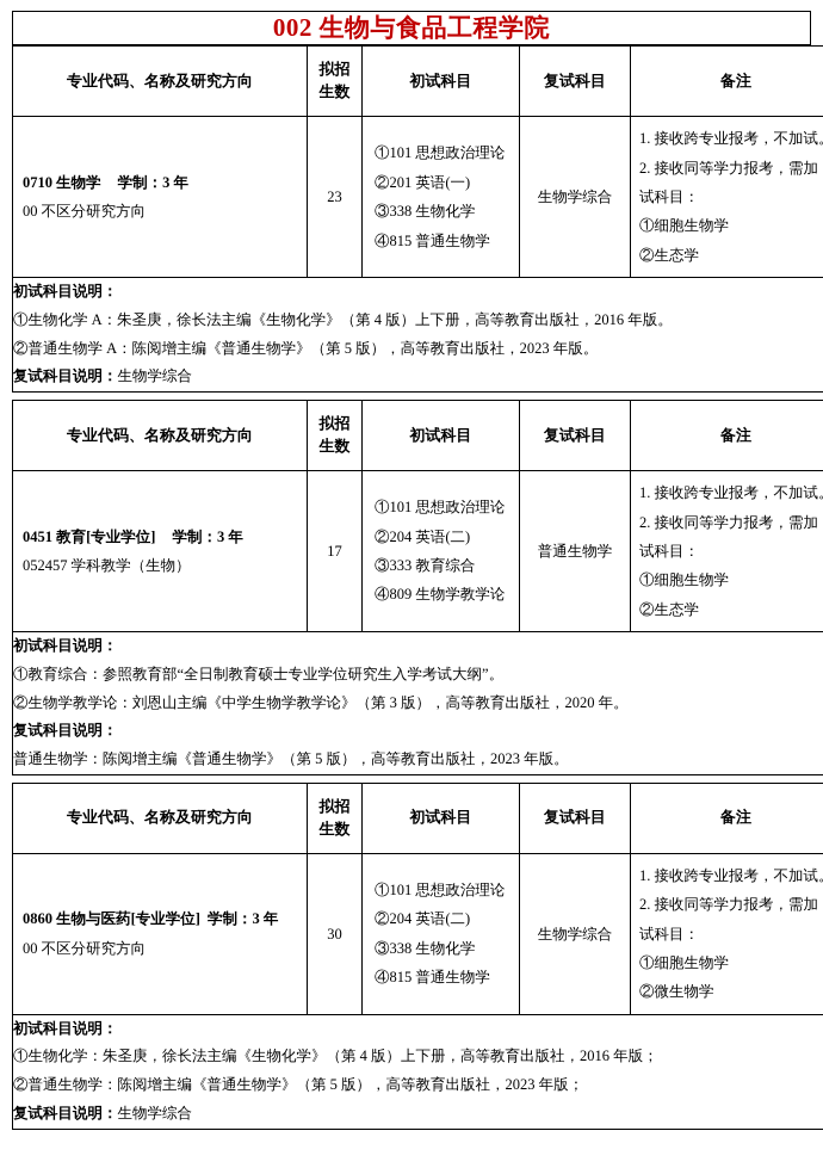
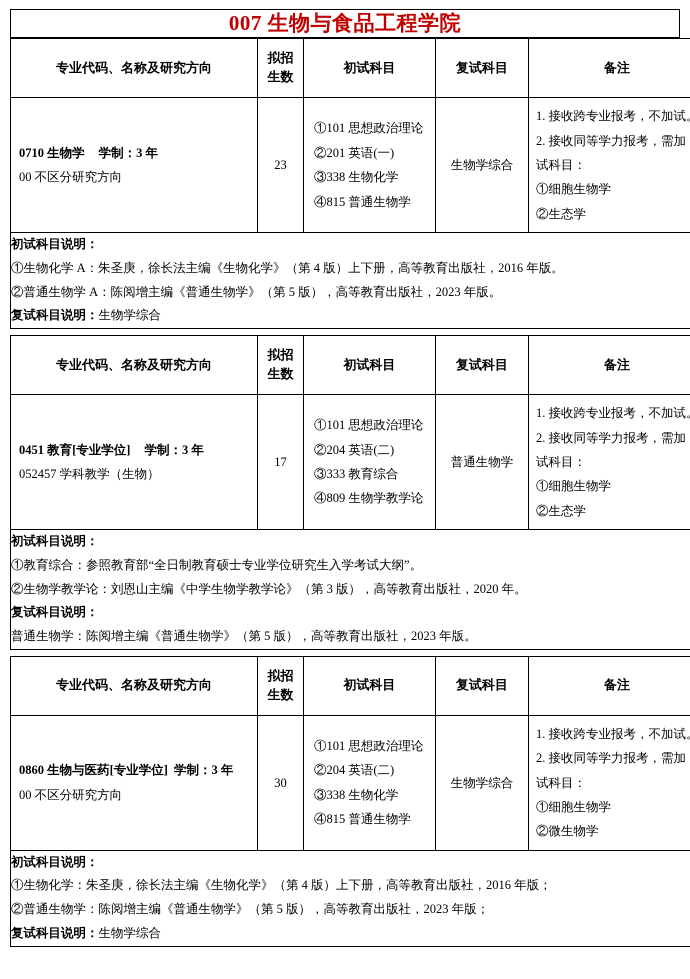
- 002 生物与食品工程学院
+ 007 生物与食品工程学院
  专业代码、名称及研究方向	拟招 生数	初试科目	复试科目	备注
  0710 生物学 学制：3 年 00 不区分研究方向	23	①101 思想政治理论 ②201 英语(一) ③338 生物化学 ④815 普通生物学	生物学综合	1. 接收跨专业报考，不加试 2. 接收同等学力报考，需加 试科目： ①细胞生物学 ②生态学
  初试科目说明： ①生物化学 A：朱圣庚，徐长法主编《生物化学》（第 4 版）上下册，高等教育出版社，2016 年版。 ②普通生物学 A：陈阅增主编《普通生物学》（第 5 版），高等教育出版社，2023 年版。 复试科目说明：生物学综合
  专业代码、名称及研究方向	拟招 生数	初试科目	复试科目	备注
  0451 教育[专业学位] 学制：3 年 052457 学科教学（生物）	17	①101 思想政治理论 ②204 英语(二) ③333 教育综合 ④809 生物学教学论	普通生物学	1. 接收跨专业报考，不加试 2. 接收同等学力报考，需加 试科目： ①细胞生物学 ②生态学
  初试科目说明： ①教育综合：参照教育部“全日制教育硕士专业学位研究生入学考试大纲”。 ②生物学教学论：刘恩山主编《中学生物学教学论》（第 3 版），高等教育出版社，2020 年。 复试科目说明： 普通生物学：陈阅增主编《普通生物学》（第 5 版），高等教育出版社，2023 年版。
  专业代码、名称及研究方向	拟招 生数	初试科目	复试科目	备注
  0860 生物与医药[专业学位] 学制：3 年 00 不区分研究方向	30	①101 思想政治理论 ②204 英语(二) ③338 生物化学 ④815 普通生物学	生物学综合	1. 接收跨专业报考，不加试 2. 接收同等学力报考，需加 试科目： ①细胞生物学 ②微生物学
  初试科目说明： ①生物化学：朱圣庚，徐长法主编《生物化学》（第 4 版）上下册，高等教育出版社，2016 年版； ②普通生物学：陈阅增主编《普通生物学》（第 5 版），高等教育出版社，2023 年版； 复试科目说明：生物学综合
